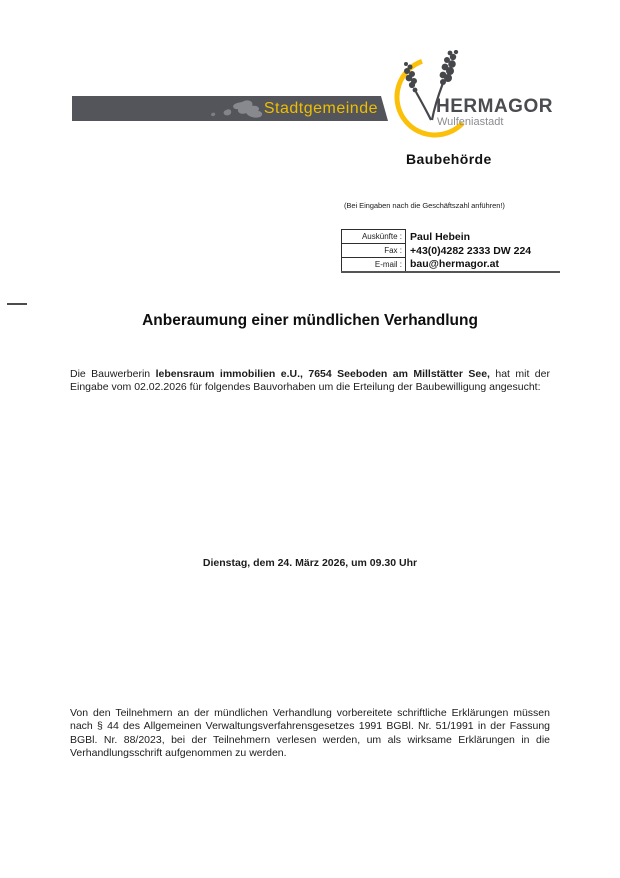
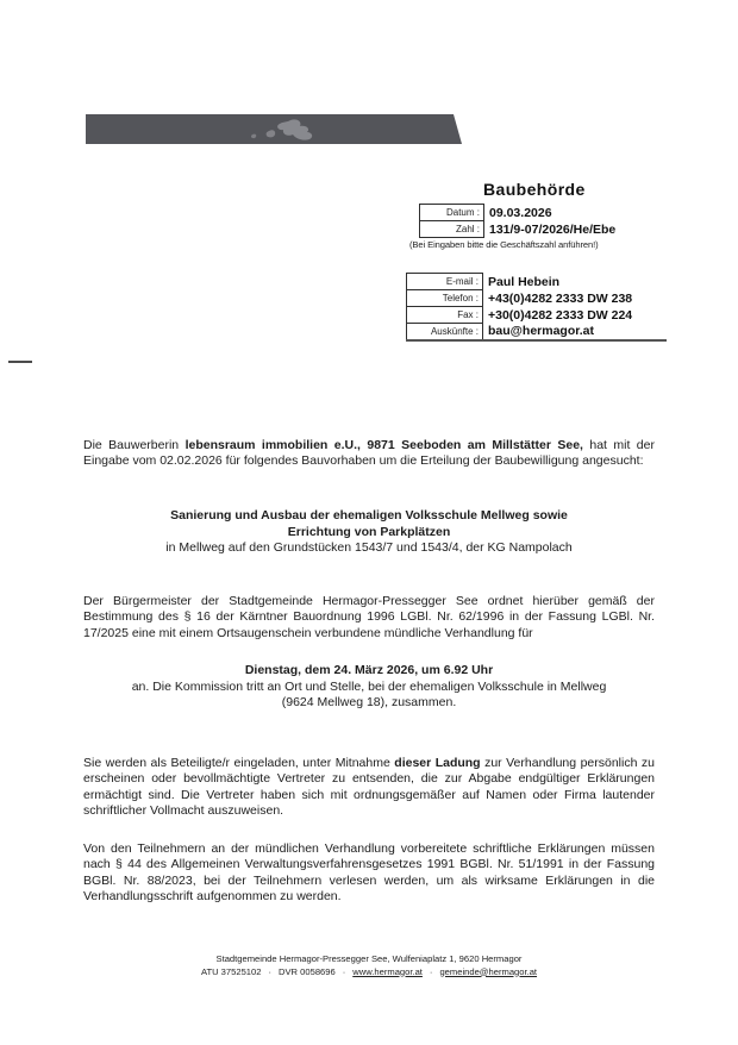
- Stadtgemeinde
- HERMAGOR
- Wulfeniastadt
  Baubehörde
+ Datum :	09.03.2026
+ Zahl :	131/9-07/2026/He/Ebe
- (Bei Eingaben nach die Geschäftszahl anführen!)
+ (Bei Eingaben bitte die Geschäftszahl anführen!)
- Auskünfte :	Paul Hebein
+ E-mail :	Paul Hebein
+ Telefon :	+43(0)4282 2333 DW 238
- Fax :	+43(0)4282 2333 DW 224
+ Fax :	+30(0)4282 2333 DW 224
- E-mail :	bau@hermagor.at
+ Auskünfte :	bau@hermagor.at
- Anberaumung einer mündlichen Verhandlung
- Die Bauwerberin lebensraum immobilien e.U., 7654 Seeboden am Millstätter See, hat mit der Eingabe vom 02.02.2026 für folgendes Bauvorhaben um die Erteilung der Baubewilligung angesucht:
+ Die Bauwerberin lebensraum immobilien e.U., 9871 Seeboden am Millstätter See, hat mit der Eingabe vom 02.02.2026 für folgendes Bauvorhaben um die Erteilung der Baubewilligung angesucht:
+ Sanierung und Ausbau der ehemaligen Volksschule Mellweg sowie
+ Errichtung von Parkplätzen
+ in Mellweg auf den Grundstücken 1543/7 und 1543/4, der KG Nampolach
+ Der Bürgermeister der Stadtgemeinde Hermagor-Pressegger See ordnet hierüber gemäß der Bestimmung des § 16 der Kärntner Bauordnung 1996 LGBl. Nr. 62/1996 in der Fassung LGBl. Nr. 17/2025 eine mit einem Ortsaugenschein verbundene mündliche Verhandlung für
- Dienstag, dem 24. März 2026, um 09.30 Uhr
+ Dienstag, dem 24. März 2026, um 6.92 Uhr
+ an. Die Kommission tritt an Ort und Stelle, bei der ehemaligen Volksschule in Mellweg
+ (9624 Mellweg 18), zusammen.
+ Sie werden als Beteiligte/r eingeladen, unter Mitnahme dieser Ladung zur Verhandlung persönlich zu erscheinen oder bevollmächtigte Vertreter zu entsenden, die zur Abgabe endgültiger Erklärungen ermächtigt sind. Die Vertreter haben sich mit ordnungsgemäßer auf Namen oder Firma lautender schriftlicher Vollmacht auszuweisen.
  Von den Teilnehmern an der mündlichen Verhandlung vorbereitete schriftliche Erklärungen müssen nach § 44 des Allgemeinen Verwaltungsverfahrensgesetzes 1991 BGBl. Nr. 51/1991 in der Fassung BGBl. Nr. 88/2023, bei der Teilnehmern verlesen werden, um als wirksame Erklärungen in die Verhandlungsschrift aufgenommen zu werden.
+ Stadtgemeinde Hermagor-Pressegger See, Wulfeniaplatz 1, 9620 Hermagor
+ ATU 37525102 · DVR 0058696 · www.hermagor.at · gemeinde@hermagor.at
